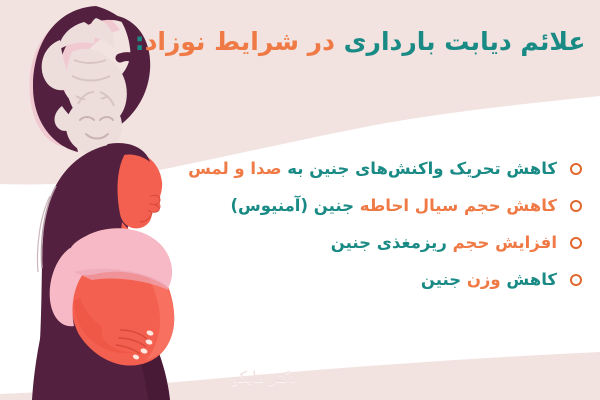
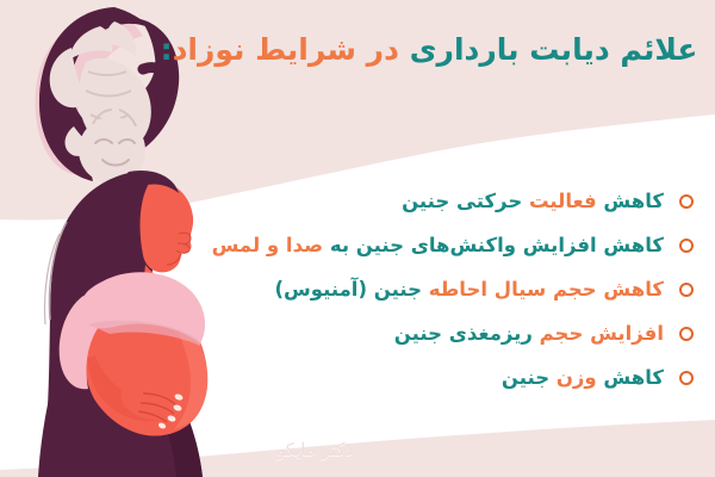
  علائم دیابت بارداری در شرایط نوزاد:
+ کاهش فعالیت حرکتی جنین
- کاهش تحریک واکنش‌های جنین به صدا و لمس
+ کاهش افزایش واکنش‌های جنین به صدا و لمس
  کاهش حجم سیال احاطه جنین (آمنیوس)
  افزایش حجم ریزمغذی جنین
  کاهش وزن جنین
  دکتر مایکو
